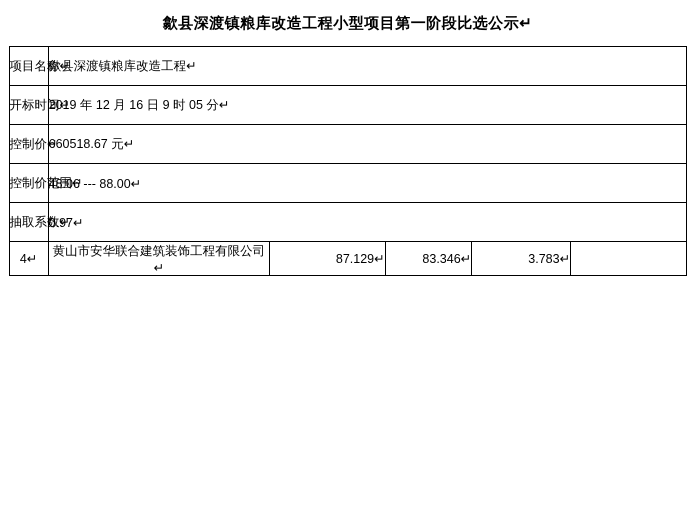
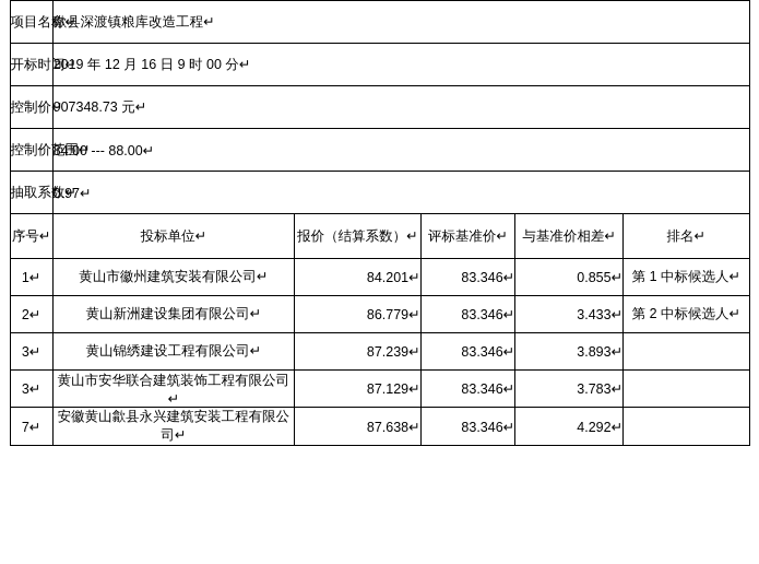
- 歙县深渡镇粮库改造工程小型项目第一阶段比选公示↵
  项目名	歙县深渡镇粮库改造工程↵
- 开标时	2019 年 12 月 16 日 9 时 05 分↵
+ 开标时	2019 年 12 月 16 日 9 时 00 分↵
- 控制价	660518.67 元↵
+ 控制价	907348.73 元↵
- 控制价	48.06 --- 88.00↵
+ 控制价	84.00 --- 88.00↵
  抽取系	0.97↵
+ 序号↵	投标单位↵	报价（结算系数）↵	评标基准价↵	与基准价相差↵	排名↵
+ 1↵	黄山市徽州建筑安装有限公司↵	84.201↵	83.346↵	0.855↵	第 1 中标候选人↵
+ 2↵	黄山新洲建设集团有限公司↵	86.779↵	83.346↵	3.433↵	第 2 中标候选人↵
+ 3↵	黄山锦绣建设工程有限公司↵	87.239↵	83.346↵	3.893↵
- 4↵	黄山市安华联合建筑装饰工程有限公司↵	87.129↵	83.346↵	3.783↵
+ 3↵	黄山市安华联合建筑装饰工程有限公司↵	87.129↵	83.346↵	3.783↵
+ 7↵	安徽黄山歙县永兴建筑安装工程有限公司↵	87.638↵	83.346↵	4.292↵
